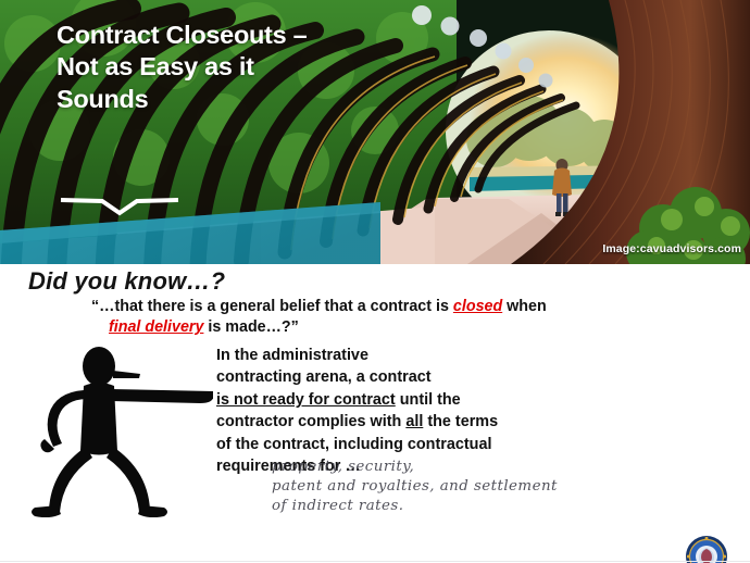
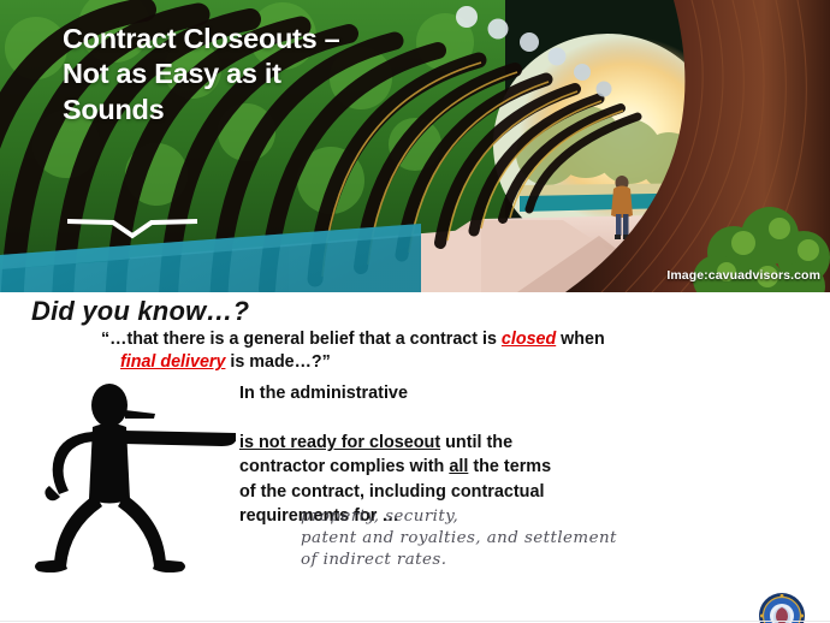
  Contract Closeouts –
  Not as Easy as it
  Sounds
  Image:cavuadvisors.com
  Did you know…?
  “…that there is a general belief that a contract is closed when
  final delivery is made…?”
  In the administrative
- contracting arena, a contract
- is not ready for contract until the
+ is not ready for closeout until the
  contractor complies with all the terms
  of the contract, including contractual
  requirements for …
  property, security,
  patent and royalties, and settlement
  of indirect rates.
